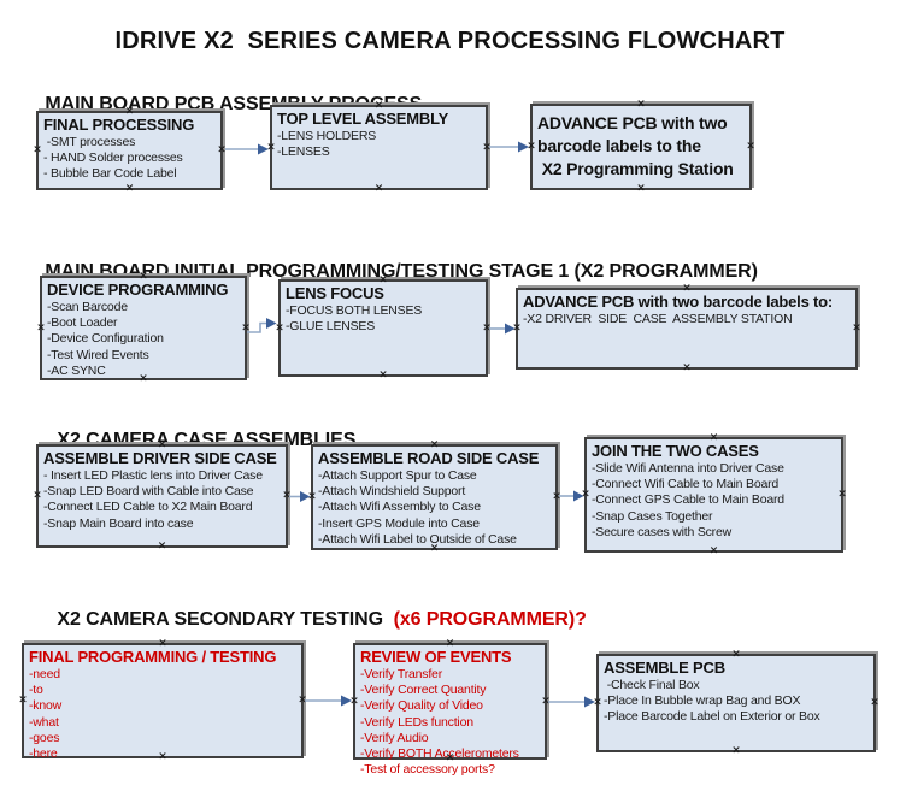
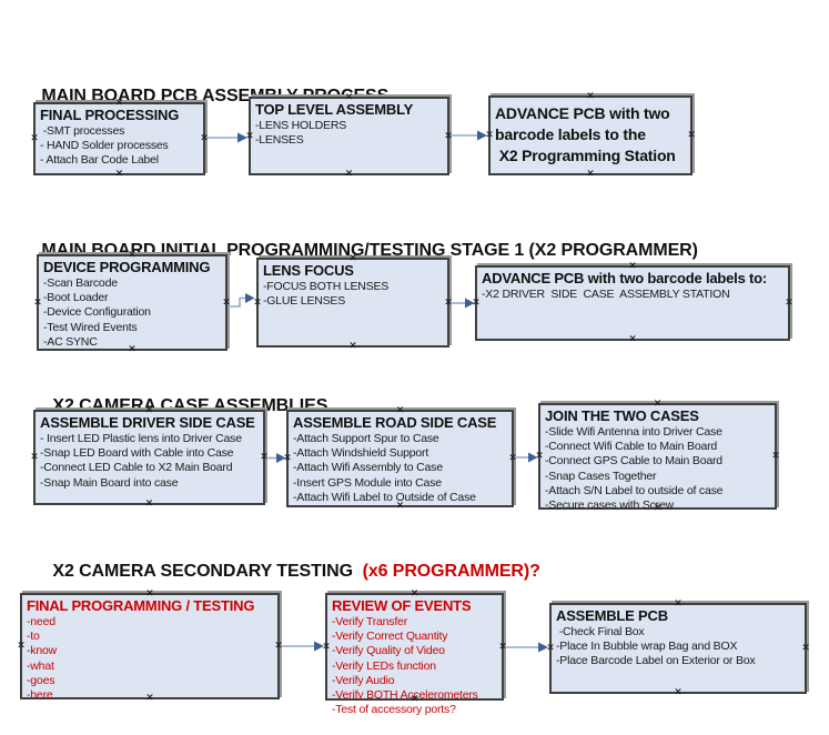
- IDRIVE X2 SERIES CAMERA PROCESSING FLOWCHART
  MAIN BOARD INITIAL PROGRAMMING/TESTING STAGE 1 (X2 PROGRAMMER)
  X2 CAMERA CASE ASSEMBLIES
  X2 CAMERA SECONDARY TESTING (x6 PROGRAMMER)?
  FINAL PROCESSING
  -SMT processes
  - HAND Solder processes
- - Bubble Bar Code Label
+ - Attach Bar Code Label
  ×
  ×
  ×
  ×
  TOP LEVEL ASSEMBLY
  -LENS HOLDERS
  -LENSES
  ×
  ×
  ×
  ×
  ADVANCE PCB with two
  barcode labels to the
  X2 Programming Station
  ×
  ×
  ×
  ×
  DEVICE PROGRAMMING
  -Scan Barcode
  -Boot Loader
  -Device Configuration
  -Test Wired Events
  -AC SYNC
  ×
  ×
  ×
  ×
  LENS FOCUS
  -FOCUS BOTH LENSES
  -GLUE LENSES
  ×
  ×
  ×
  ×
  ADVANCE PCB with two barcode labels to:
  -X2 DRIVER SIDE CASE ASSEMBLY STATION
  ×
  ×
  ×
  ×
  ASSEMBLE DRIVER SIDE CASE
  - Insert LED Plastic lens into Driver Case
  -Snap LED Board with Cable into Case
  -Connect LED Cable to X2 Main Board
  -Snap Main Board into case
  ×
  ×
  ×
  ×
  ASSEMBLE ROAD SIDE CASE
  -Attach Support Spur to Case
  -Attach Windshield Support
  -Attach Wifi Assembly to Case
  -Insert GPS Module into Case
  -Attach Wifi Label to Outside of Case
  ×
  ×
  ×
  ×
  JOIN THE TWO CASES
  -Slide Wifi Antenna into Driver Case
  -Connect Wifi Cable to Main Board
  -Connect GPS Cable to Main Board
  -Snap Cases Together
+ -Attach S/N Label to outside of case
  -Secure cases with Screw
  ×
  ×
  ×
  ×
  FINAL PROGRAMMING / TESTING
  -need
  -to
  -know
  -what
  -goes
  -here
  ×
  ×
  ×
  ×
  REVIEW OF EVENTS
  -Verify Transfer
  -Verify Correct Quantity
  -Verify Quality of Video
  -Verify LEDs function
  -Verify Audio
  -Verify BOTH Accelerometers
  -Test of accessory ports?
  ×
  ×
  ×
  ×
  ASSEMBLE PCB
  -Check Final Box
  -Place In Bubble wrap Bag and BOX
  -Place Barcode Label on Exterior or Box
  ×
  ×
  ×
  ×
